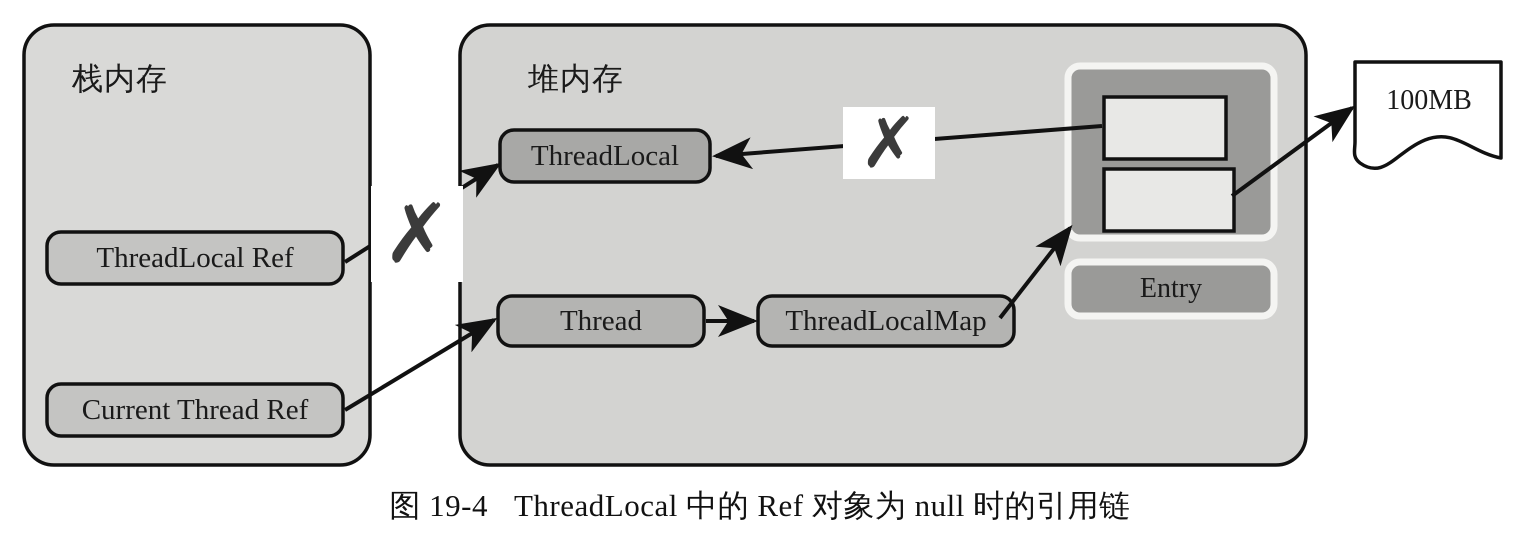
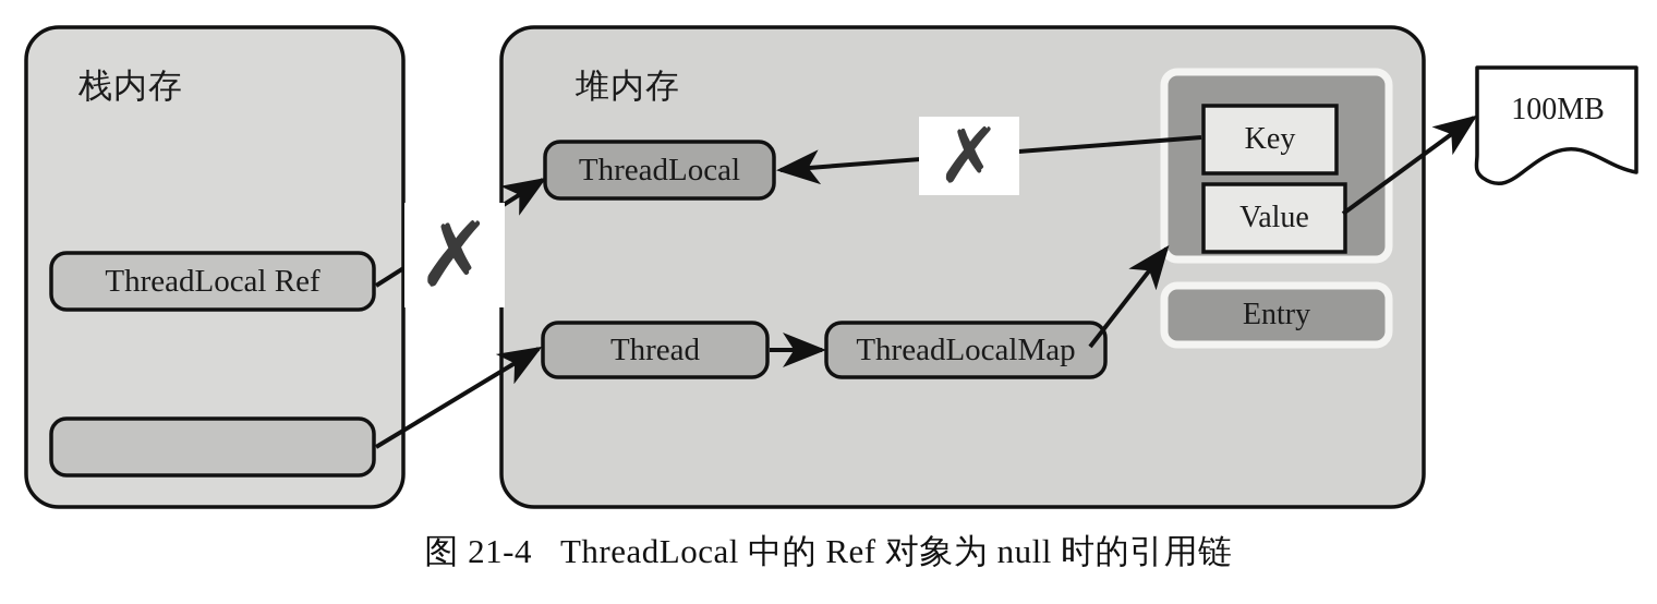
  栈内存
  堆内存
  ThreadLocal Ref
- Current Thread Ref
  ThreadLocal
  Thread
  ThreadLocalMap
+ Key
+ Value
  Entry
  100MB
  ✗
  ✗
- 图 19-4 ThreadLocal 中的 Ref 对象为 null 时的引用链
+ 图 21-4 ThreadLocal 中的 Ref 对象为 null 时的引用链
